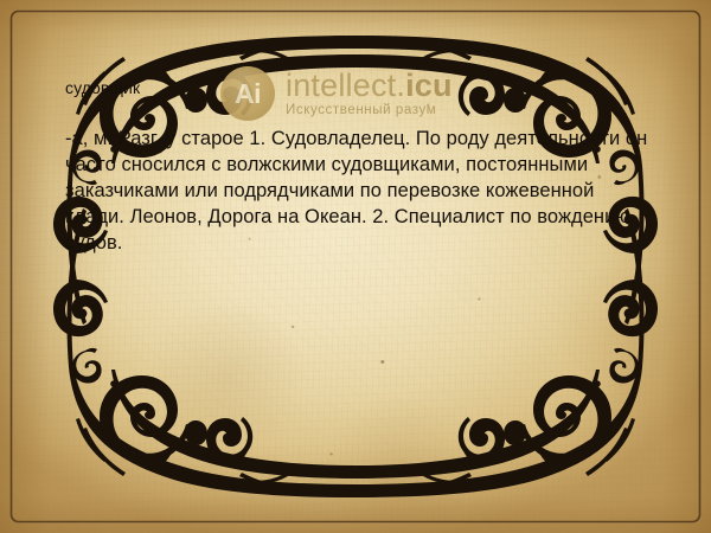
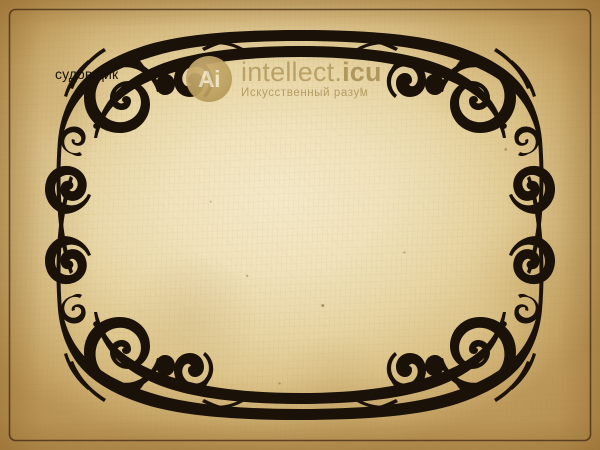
  Ai
  intellect.icu
  Искусственный разум
  судовщик
- -а, м. Разг. у старое 1. Судовладелец. По роду деятельности он часто сносился с волжскими судовщиками, постоянными заказчиками или подрядчиками по перевозке кожевенной клади. Леонов, Дорога на Океан. 2. Специалист по вождению судов.
